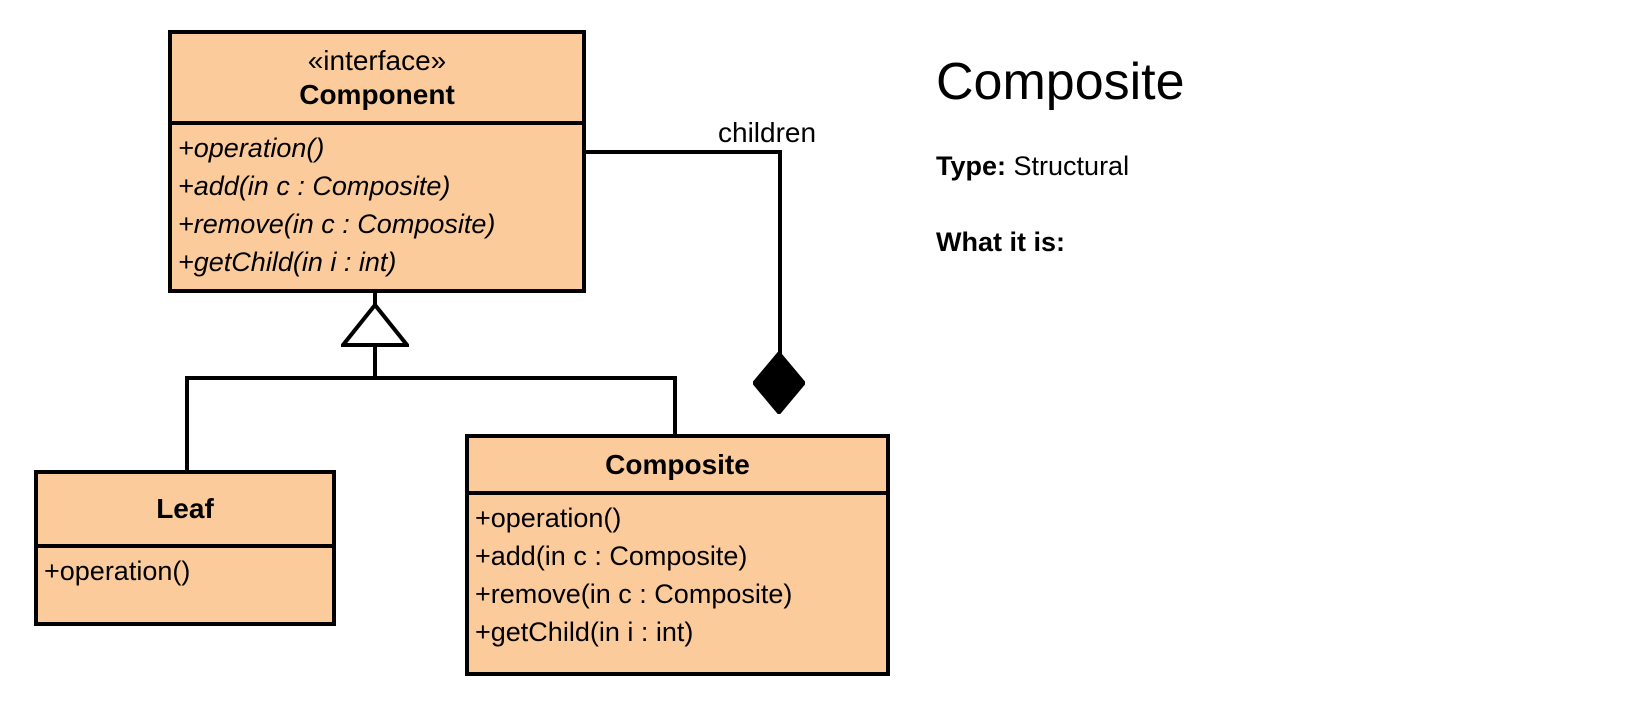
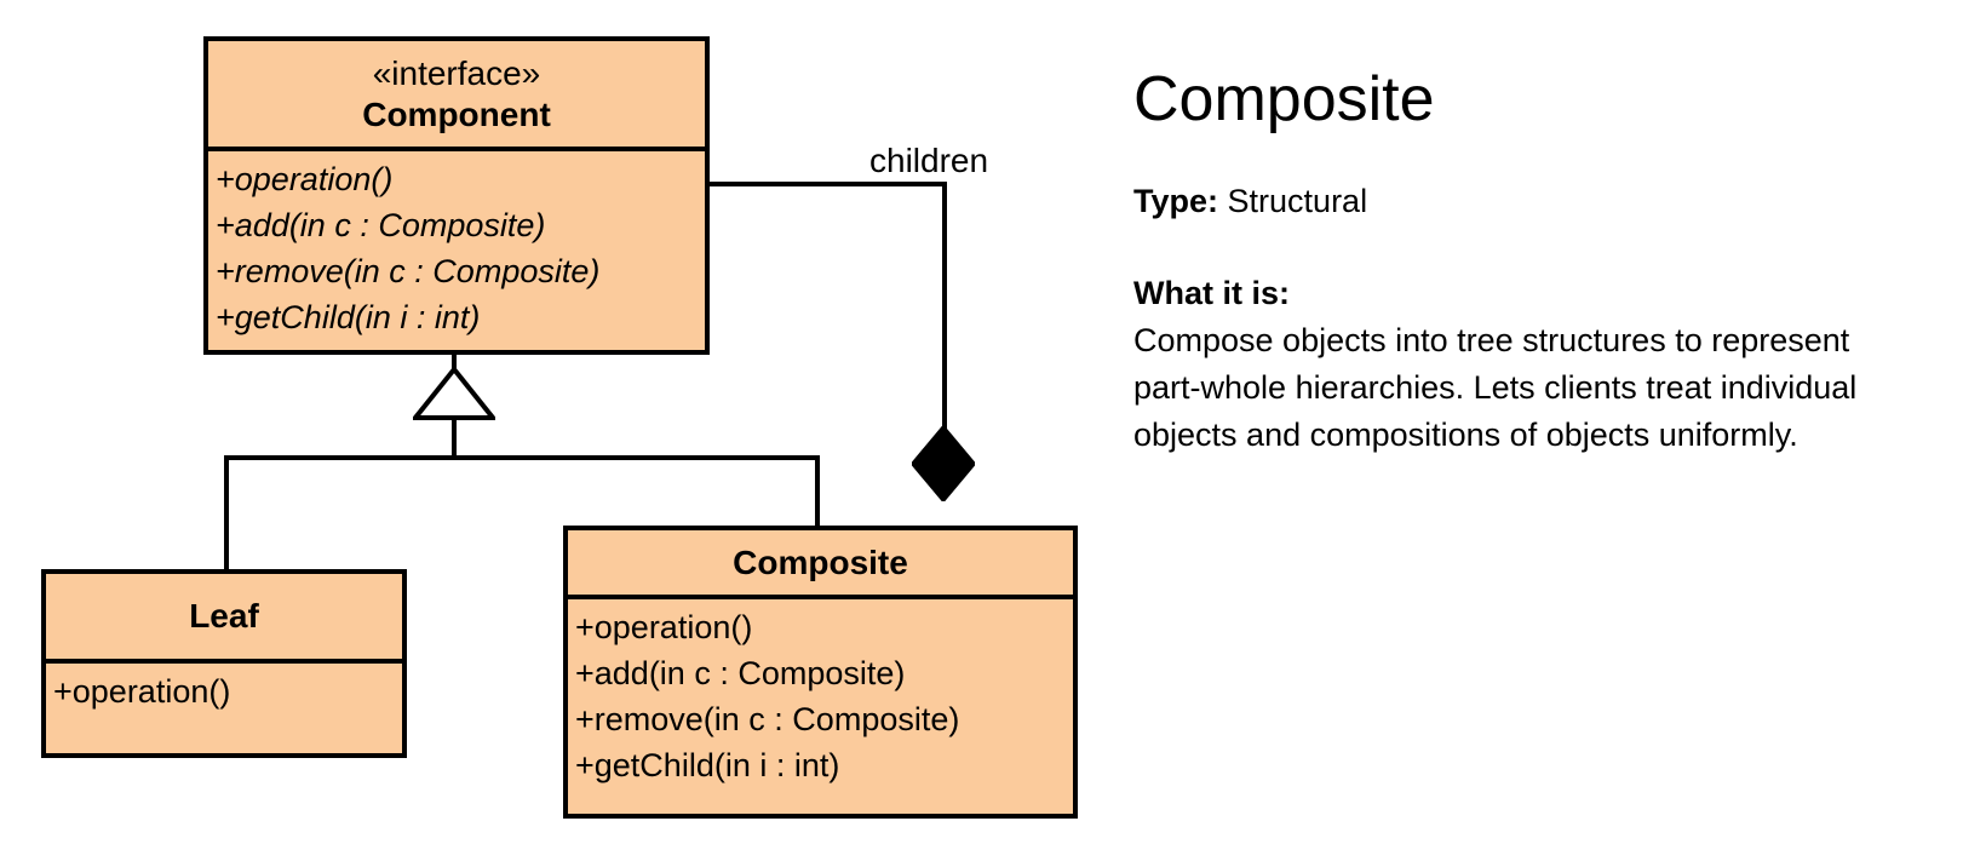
  children
  «interface»
  Component
  +operation()
  +add(in c : Composite)
  +remove(in c : Composite)
  +getChild(in i : int)
  Leaf
  +operation()
  Composite
  +operation()
  +add(in c : Composite)
  +remove(in c : Composite)
  +getChild(in i : int)
  Composite
  Type: Structural
  What it is:
+ Compose objects into tree structures to represent part-whole hierarchies. Lets clients treat individual objects and compositions of objects uniformly.
